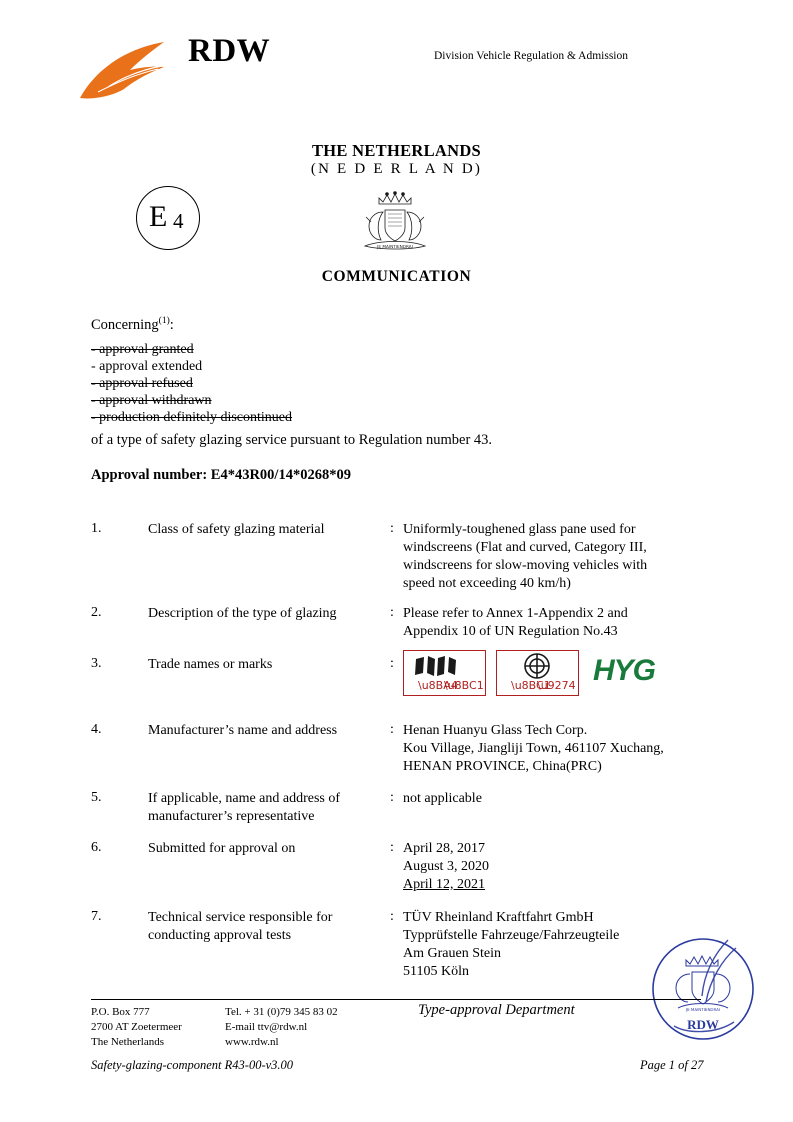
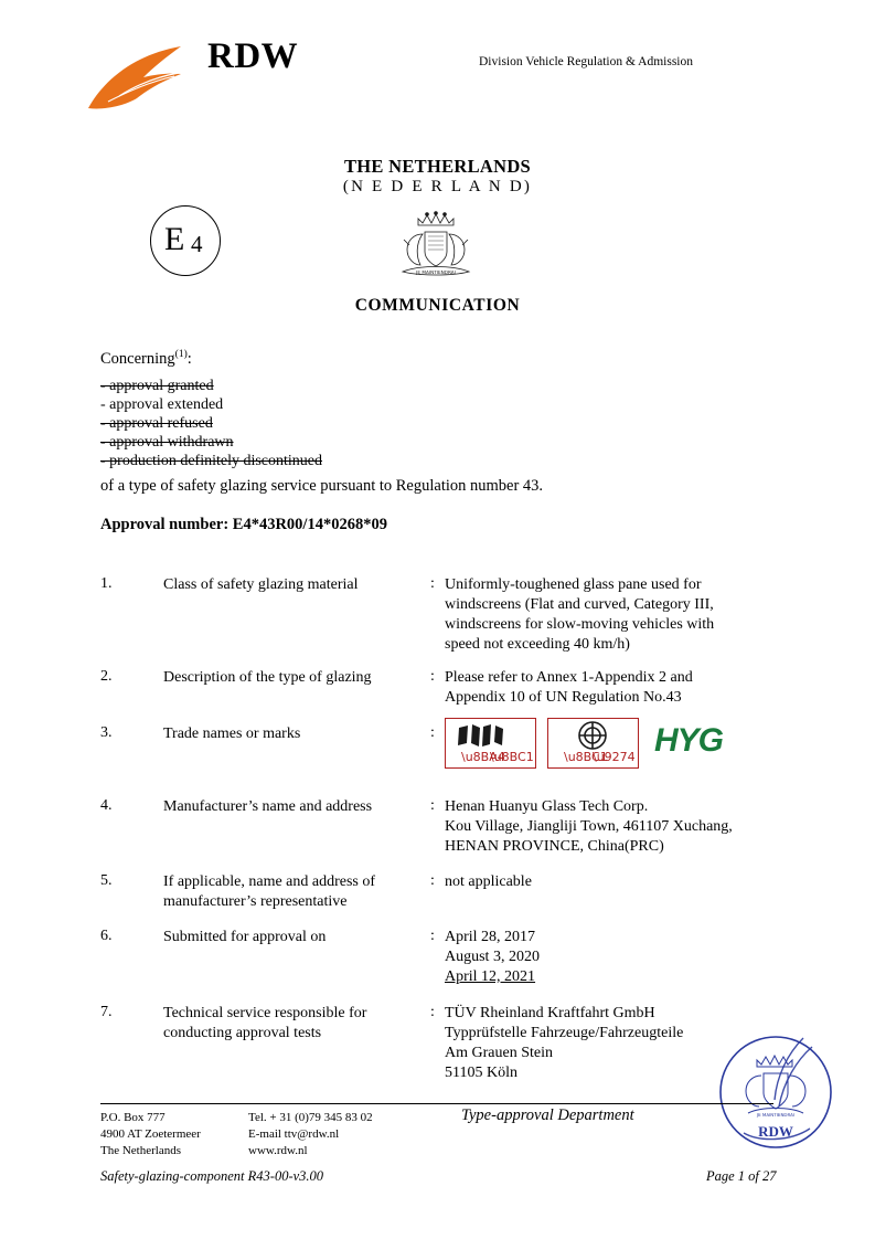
  RDW
  Division Vehicle Regulation & Admission
  THE NETHERLANDS
  (N E D E R L A N D)
  E
  4
  COMMUNICATION
  Concerning(1):
  - approval granted
  - approval extended
  - approval refused
  - approval withdrawn
  - production definitely discontinued
  of a type of safety glazing service pursuant to Regulation number 43.
  Approval number: E4*43R00/14*0268*09
  1.
  Class of safety glazing material
  :
  Uniformly-toughened glass pane used for
  windscreens (Flat and curved, Category III,
  windscreens for slow-moving vehicles with
  speed not exceeding 40 km/h)
  2.
  Description of the type of glazing
  :
  Please refer to Annex 1-Appendix 2 and
  Appendix 10 of UN Regulation No.43
  3.
  Trade names or marks
  :
  \u8BA4
  \u8BC1
  \u8BC1
  \u9274
  HYG
  4.
  Manufacturer’s name and address
  :
  Henan Huanyu Glass Tech Corp.
  Kou Village, Jiangliji Town, 461107 Xuchang,
  HENAN PROVINCE, China(PRC)
  5.
  If applicable, name and address of
  manufacturer’s representative
  :
  not applicable
  6.
  Submitted for approval on
  :
  April 28, 2017
  August 3, 2020
  April 12, 2021
  7.
  Technical service responsible for
  conducting approval tests
  :
  TÜV Rheinland Kraftfahrt GmbH
  Typprüfstelle Fahrzeuge/Fahrzeugteile
  Am Grauen Stein
  51105 Köln
  RDW
  P.O. Box 777
- 2700 AT Zoetermeer
+ 4900 AT Zoetermeer
  The Netherlands
  Tel. + 31 (0)79 345 83 02
  E-mail ttv@rdw.nl
  www.rdw.nl
  Type-approval Department
  Safety-glazing-component R43-00-v3.00
  Page 1 of 27
